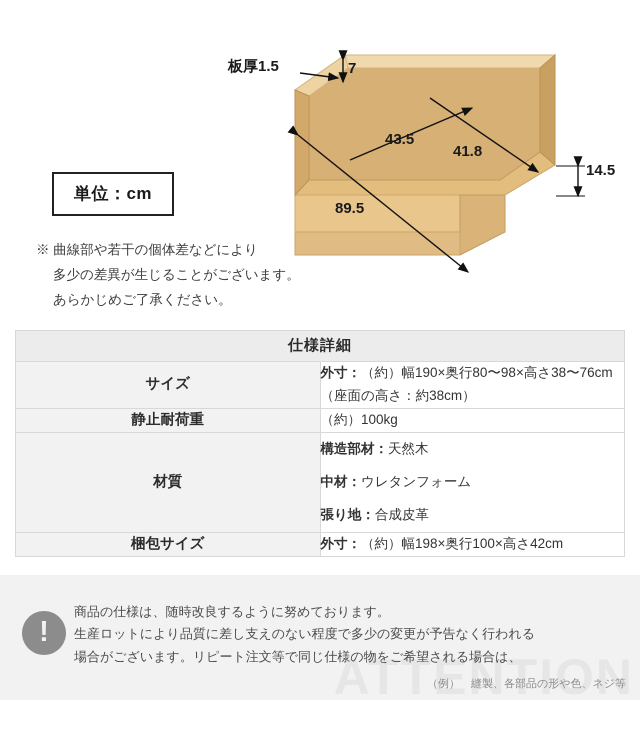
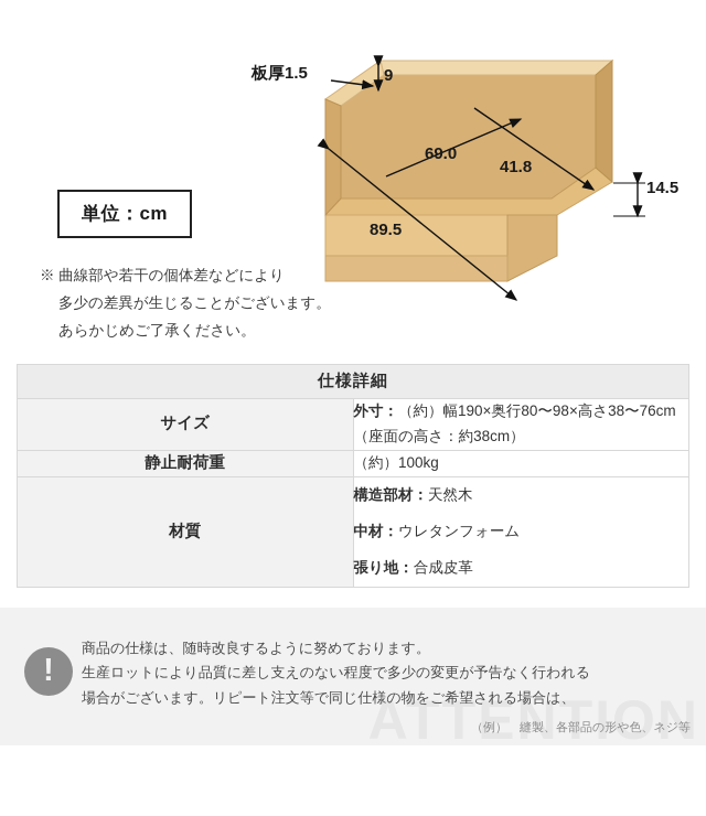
  板厚1.5
- 7
+ 9
- 43.5
+ 69.0
  41.8
  89.5
  14.5
  単位：cm
  ※ 曲線部や若干の個体差などにより
  多少の差異が生じることがございます。
  あらかじめご了承ください。
  仕様詳細
  サイズ	外寸：（約）幅190×奥行80〜98×高さ38〜76cm（座面の高さ：約38cm）
  静止耐荷重	（約）100kg
  材質	構造部材：天然木 中材：ウレタンフォーム 張り地：合成皮革
- 梱包サイズ	外寸：（約）幅198×奥行100×高さ42cm
  ATTENTION
  !
  商品の仕様は、随時改良するように努めております。
  生産ロットにより品質に差し支えのない程度で多少の変更が予告なく行われる
  場合がございます。リピート注文等で同じ仕様の物をご希望される場合は、
  （例） 縫製、各部品の形や色、ネジ等
